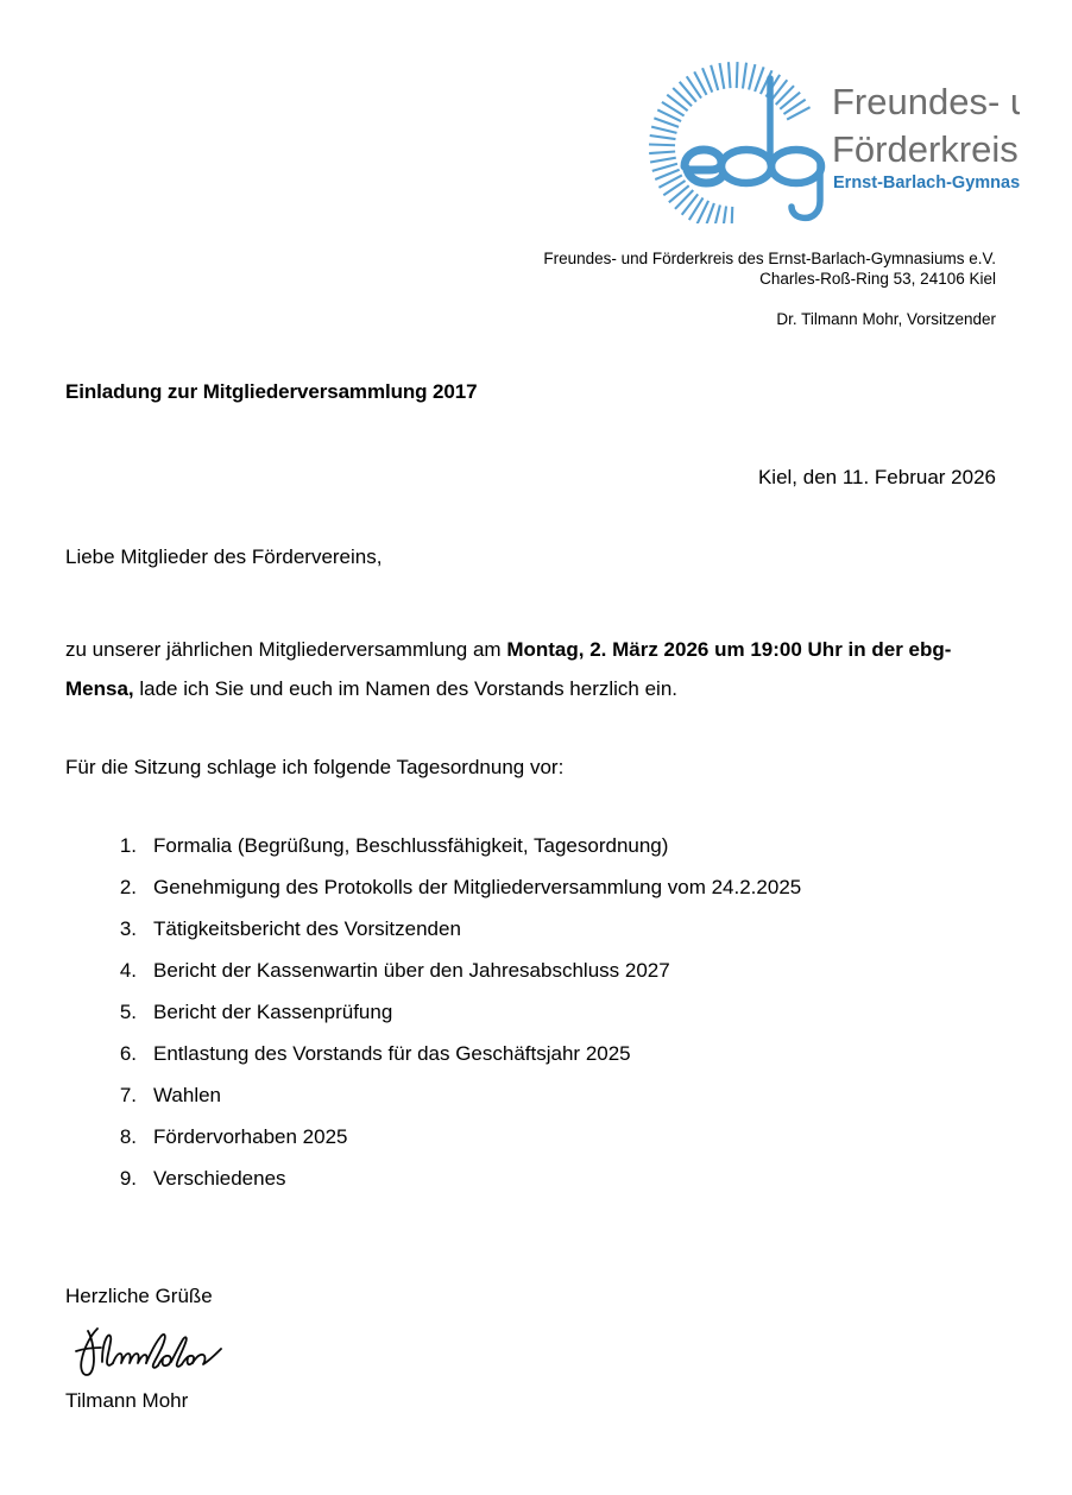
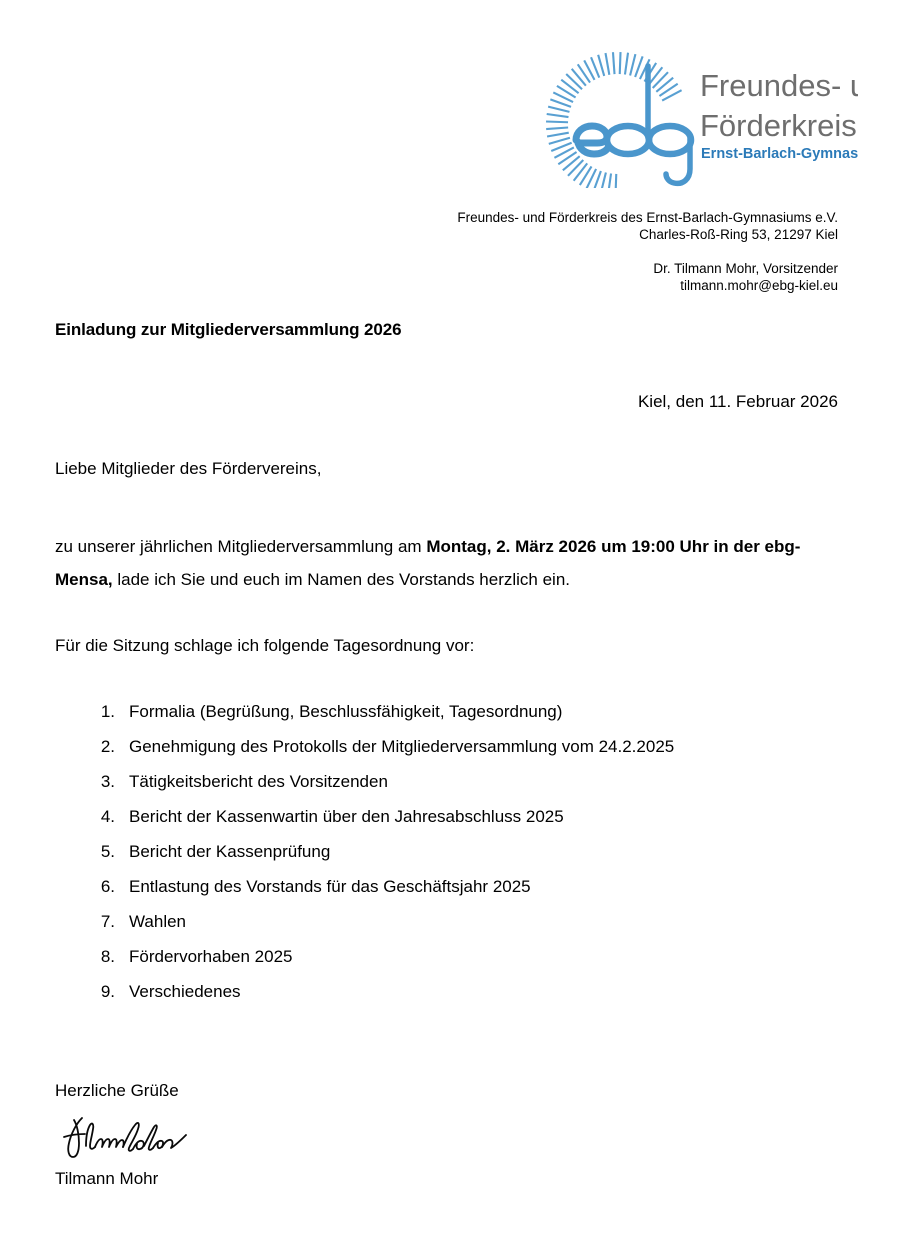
  Freundes-
  Förderkreis
  Ernst-Barlach-Gymnas
  Freundes- und Förderkreis des Ernst-Barlach-Gymnasiums e.V.
- Charles-Roß-Ring 53, 24106 Kiel
+ Charles-Roß-Ring 53, 21297 Kiel
  Dr. Tilmann Mohr, Vorsitzender
+ tilmann.mohr@ebg-kiel.eu
- Einladung zur Mitgliederversammlung 2017
+ Einladung zur Mitgliederversammlung 2026
  Kiel, den 11. Februar 2026
  Liebe Mitglieder des Fördervereins,
  zu unserer jährlichen Mitgliederversammlung am Montag, 2. März 2026 um 19:00 Uhr in der ebg-Mensa, lade ich Sie und euch im Namen des Vorstands herzlich ein.
  Für die Sitzung schlage ich folgende Tagesordnung vor:
  1.
  Formalia (Begrüßung, Beschlussfähigkeit, Tagesordnung)
  2.
  Genehmigung des Protokolls der Mitgliederversammlung vom 24.2.2025
  3.
  Tätigkeitsbericht des Vorsitzenden
  4.
- Bericht der Kassenwartin über den Jahresabschluss 2027
+ Bericht der Kassenwartin über den Jahresabschluss 2025
  5.
  Bericht der Kassenprüfung
  6.
  Entlastung des Vorstands für das Geschäftsjahr 2025
  7.
  Wahlen
  8.
  Fördervorhaben 2025
  9.
  Verschiedenes
  Herzliche Grüße
  Tilmann Mohr
